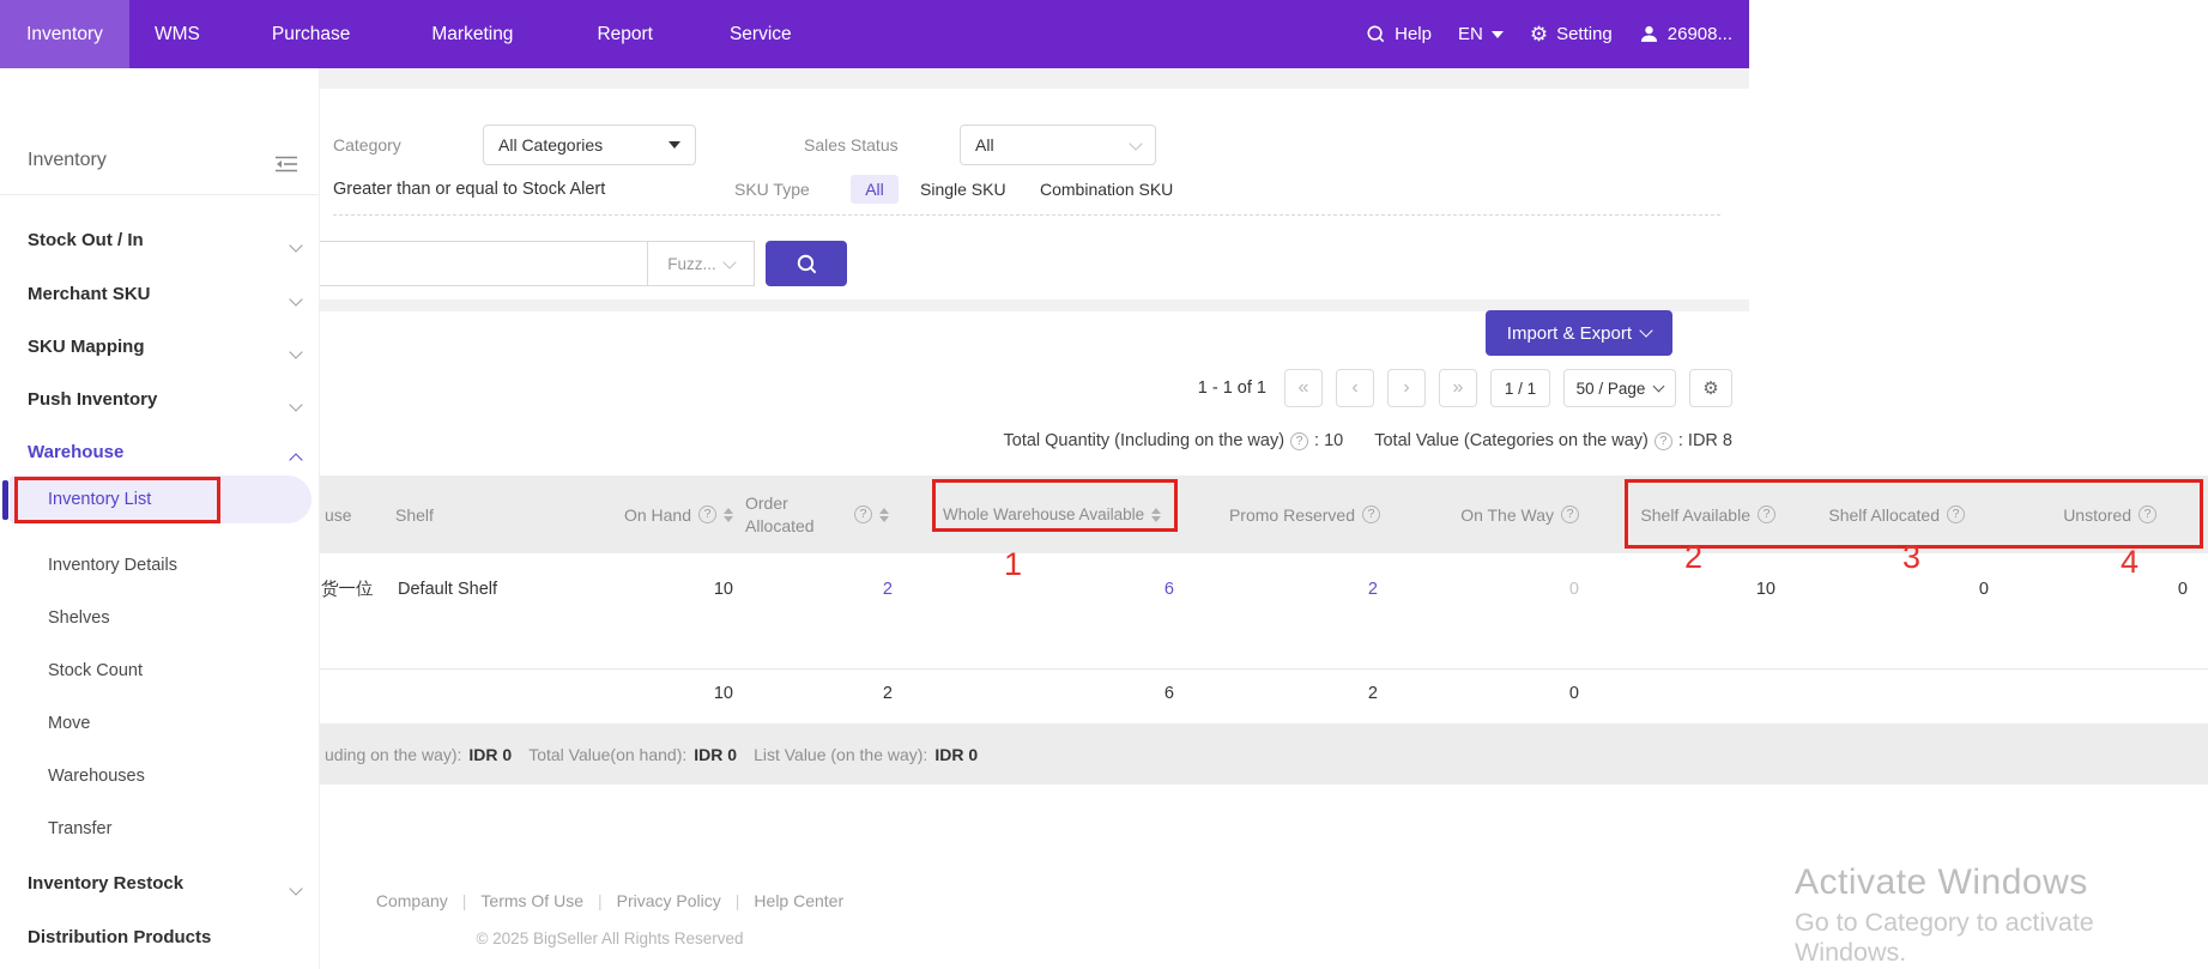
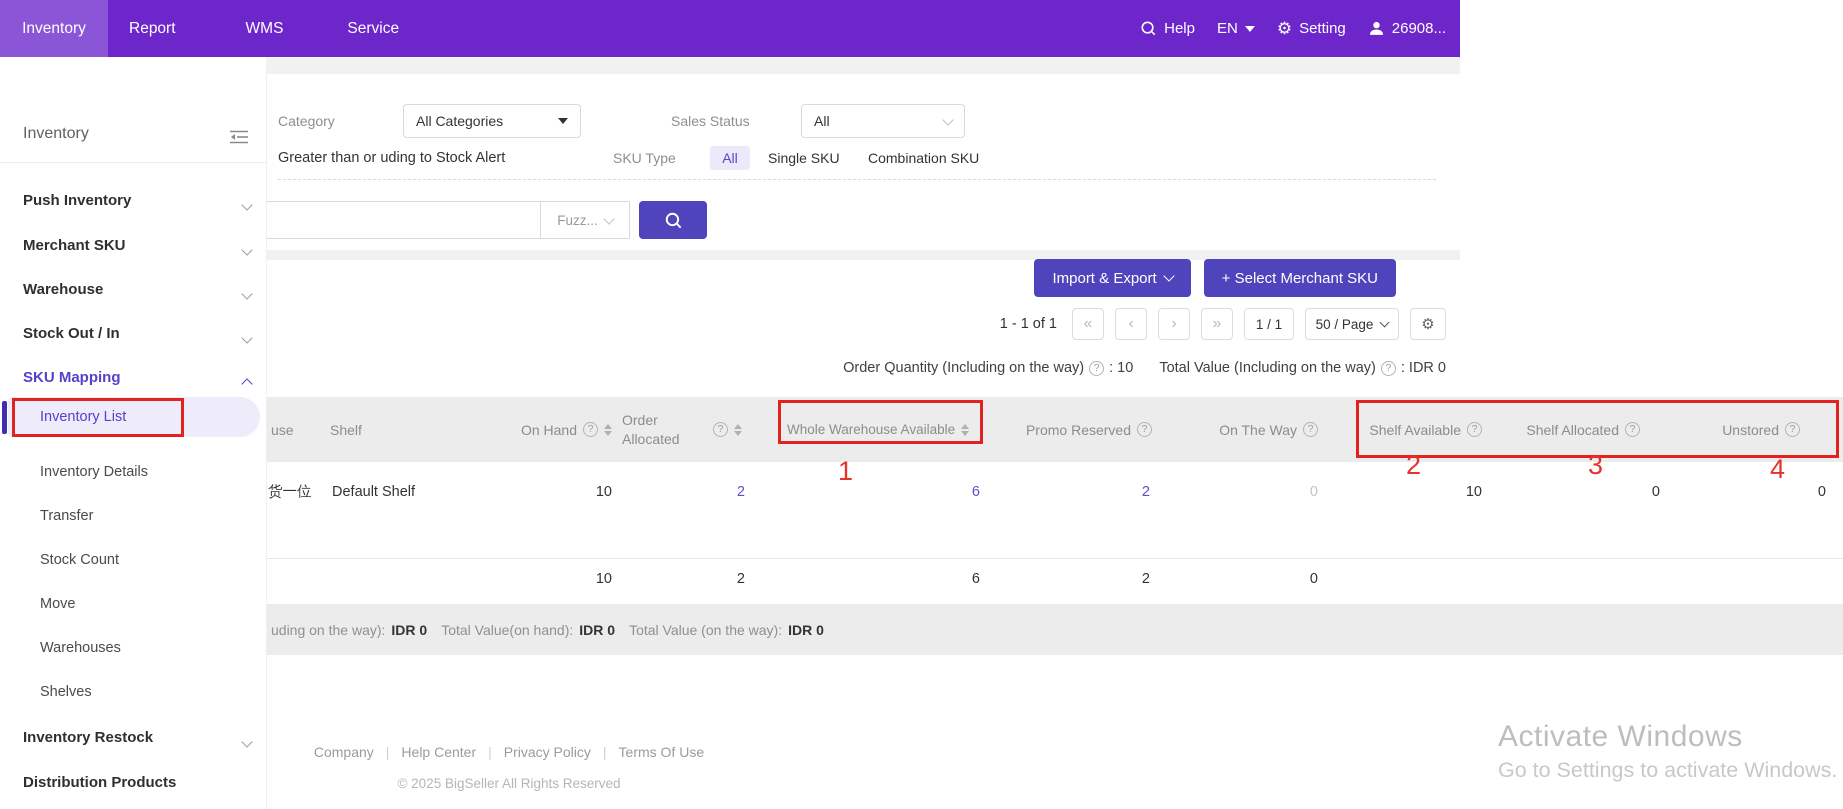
  Inventory
- WMS
+ Report
- Purchase
- Marketing
- Report
+ WMS
  Service
  Help
  EN
  ⚙
  Setting
  26908...
  Category
  All Categories
  Sales Status
  All
- Greater than or equal to Stock Alert
+ Greater than or uding to Stock Alert
  SKU Type
  All
  Single SKU
  Combination SKU
  Fuzz...
  Import & Export
+ + Select Merchant SKU
  1 - 1 of 1
  «
  ‹
  ›
  »
  1 / 1
  50 / Page
  ⚙
- Total Quantity (Including on the way)
+ Order Quantity (Including on the way)
  ?
  : 10
- Total Value (Categories on the way)
+ Total Value (Including on the way)
  ?
- : IDR 8
+ : IDR 0
  use
  Shelf
  On Hand
  ?
  Order Allocated
  ?
  Whole Warehouse Available
  Promo Reserved
  ?
  On The Way
  ?
  Shelf Available
  ?
  Shelf Allocated
  ?
  Unstored
  ?
  货一位
  Default Shelf
  10
  2
  6
  2
  0
  10
  0
  0
  1
  2
  3
  4
  10
  2
  6
  2
  0
  uding on the way): IDR 0
  Total Value(on hand): IDR 0
- List Value (on the way): IDR 0
+ Total Value (on the way): IDR 0
  Company
  |
- Terms Of Use
+ Help Center
  |
  Privacy Policy
  |
- Help Center
+ Terms Of Use
  © 2025 BigSeller All Rights Reserved
  Activate Windows
- Go to Category to activate Windows.
+ Go to Settings to activate Windows.
  Inventory
- Stock Out / In
+ Push Inventory
  Merchant SKU
- SKU Mapping
+ Warehouse
- Push Inventory
+ Stock Out / In
- Warehouse
+ SKU Mapping
  Inventory List
  Inventory Details
- Shelves
+ Transfer
  Stock Count
  Move
  Warehouses
- Transfer
+ Shelves
  Inventory Restock
  Distribution Products
